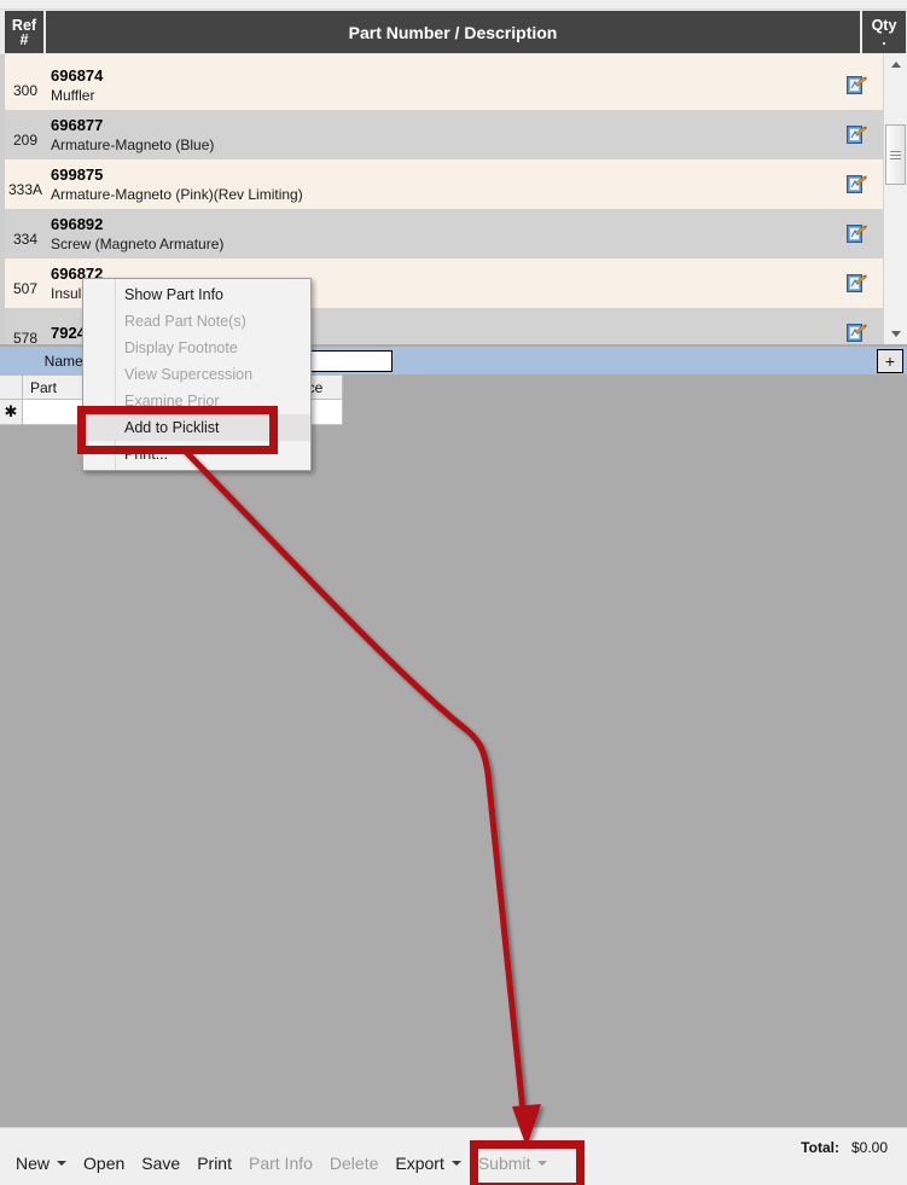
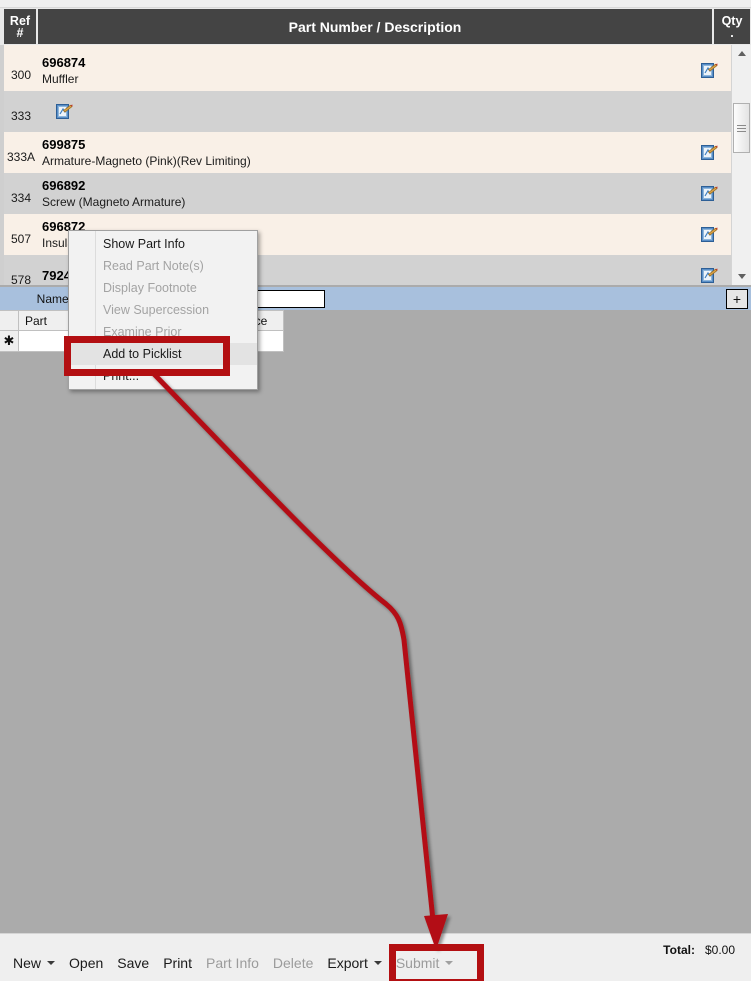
  Ref
  #
  Part Number / Description
  Qty
  .
  300
  696874
  Muffler
- 209
+ 333
- 696877
- Armature-Magneto (Blue)
  333A
  699875
  Armature-Magneto (Pink)(Rev Limiting)
  334
  696892
  Screw (Magneto Armature)
  507
  696872
  Insul
  578
  Name
  +
  Part
  ✱
  Show Part Info
  Read Part Note(s)
  Display Footnote
  View Supercession
  Examine Prior
  Add to Picklist
  Print...
  Total: $0.00
  New
  Open
  Save
  Print
  Part Info
  Delete
  Export
  Submit
